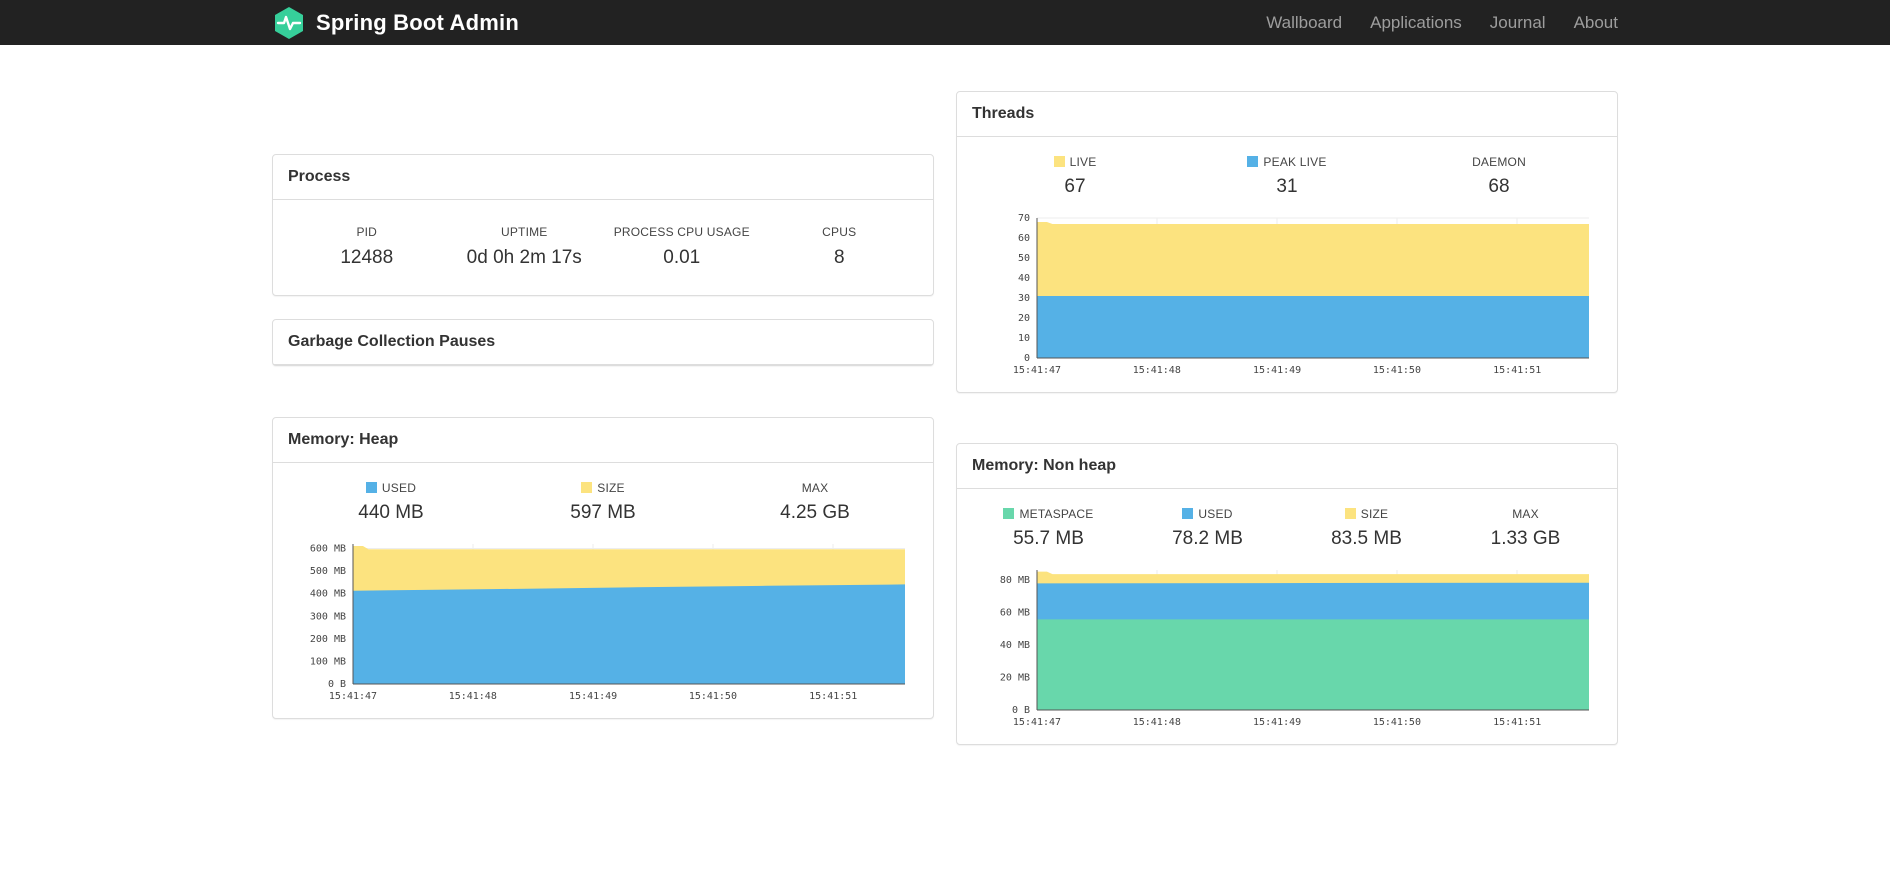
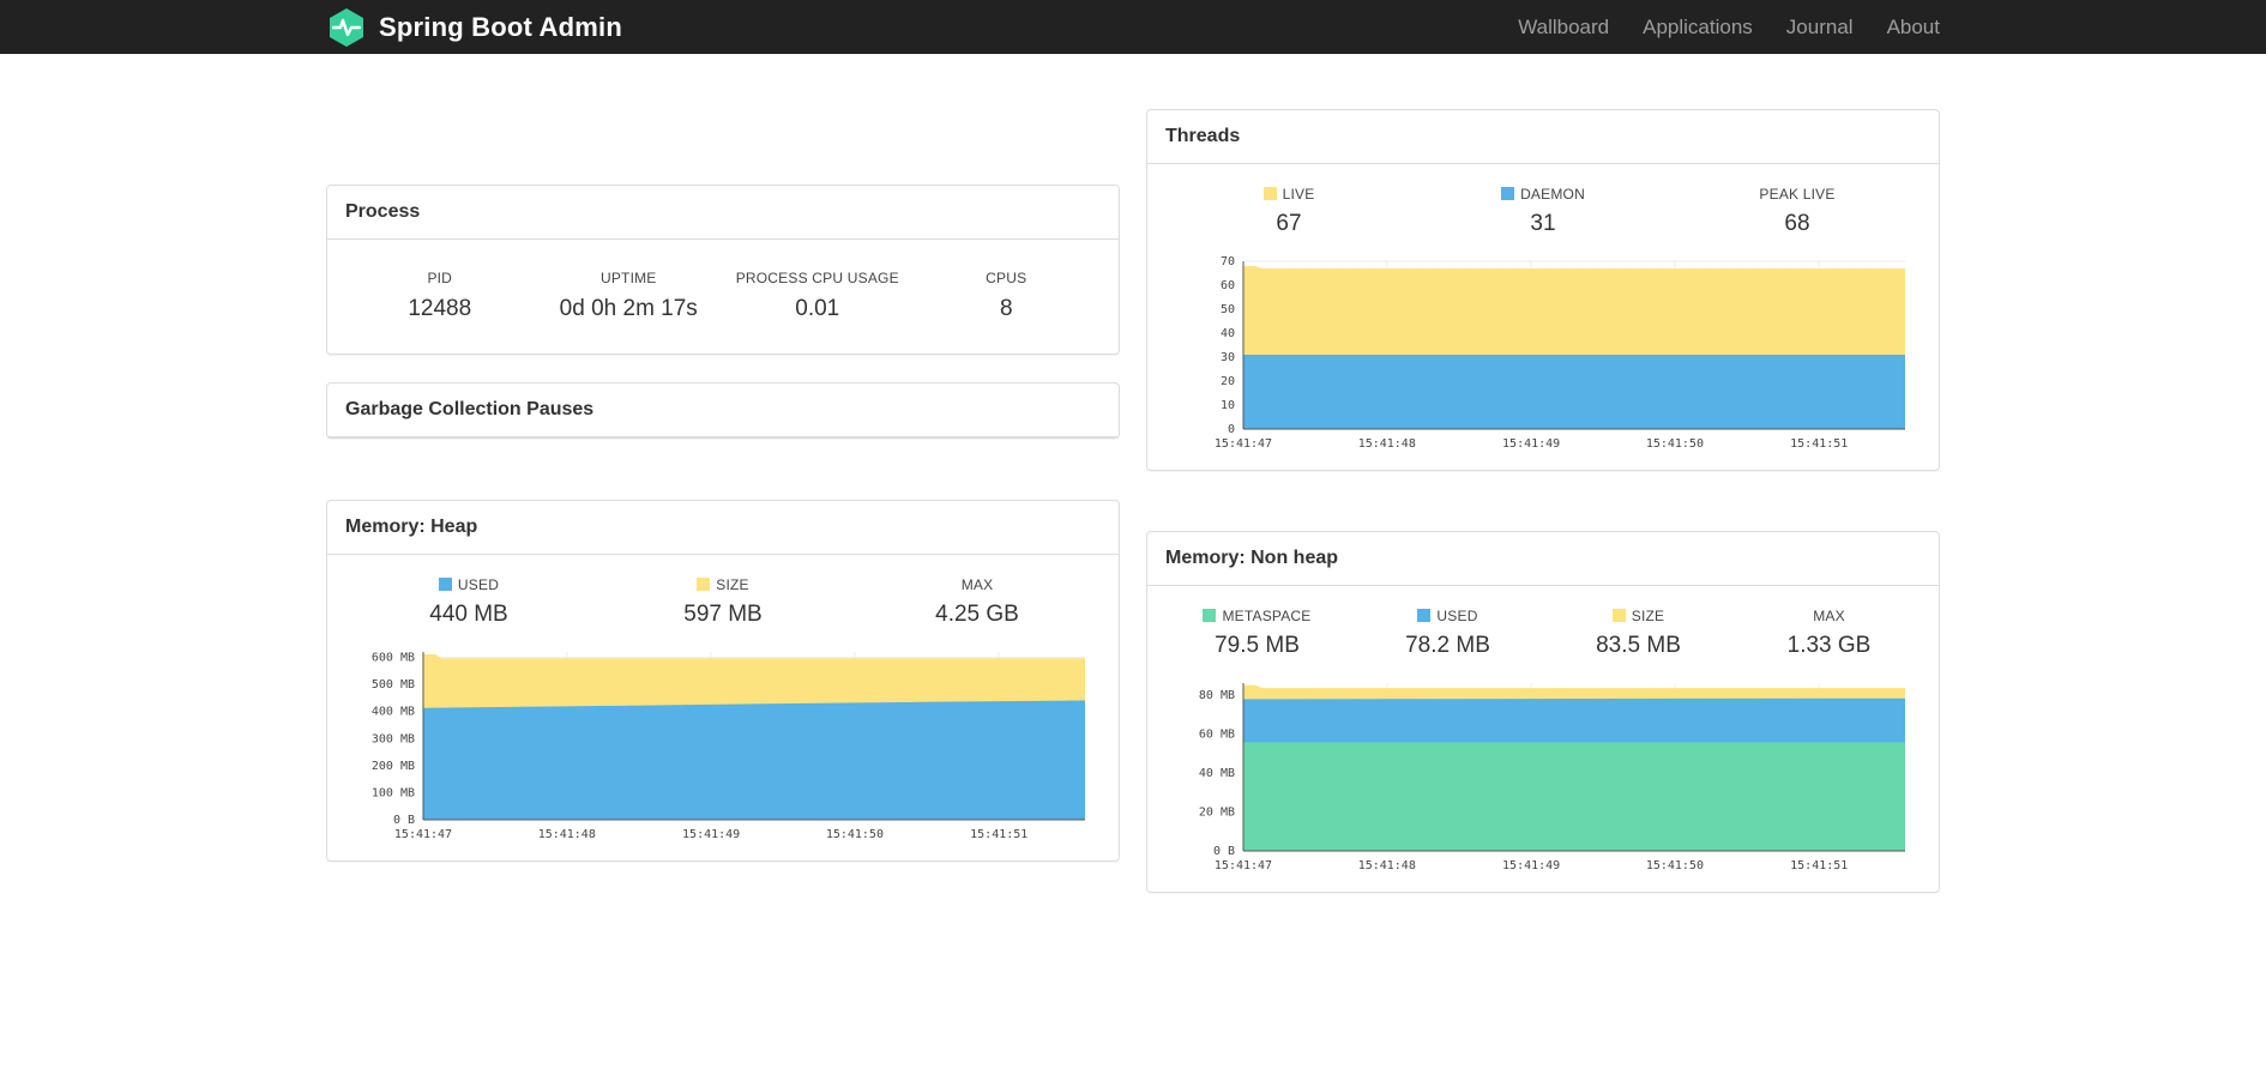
  Spring Boot Admin
  Wallboard
  Applications
  Journal
  About
  Process
  PID
  12488
  UPTIME
  0d 0h 2m 17s
  PROCESS CPU USAGE
  0.01
  CPUS
  8
  Garbage Collection Pauses
  Memory: Heap
  USED
  440 MB
  SIZE
  597 MB
  MAX
  4.25 GB
  0 B
  100 MB
  200 MB
  300 MB
  400 MB
  500 MB
  600 MB
  15:41:47
  15:41:48
  15:41:49
  15:41:50
  15:41:51
  Threads
  LIVE
  67
- PEAK LIVE
+ DAEMON
  31
- DAEMON
+ PEAK LIVE
  68
  0
  10
  20
  30
  40
  50
  60
  70
  15:41:47
  15:41:48
  15:41:49
  15:41:50
  15:41:51
  Memory: Non heap
  METASPACE
- 55.7 MB
+ 79.5 MB
  USED
  78.2 MB
  SIZE
  83.5 MB
  MAX
  1.33 GB
  0 B
  20 MB
  40 MB
  60 MB
  80 MB
  15:41:47
  15:41:48
  15:41:49
  15:41:50
  15:41:51
